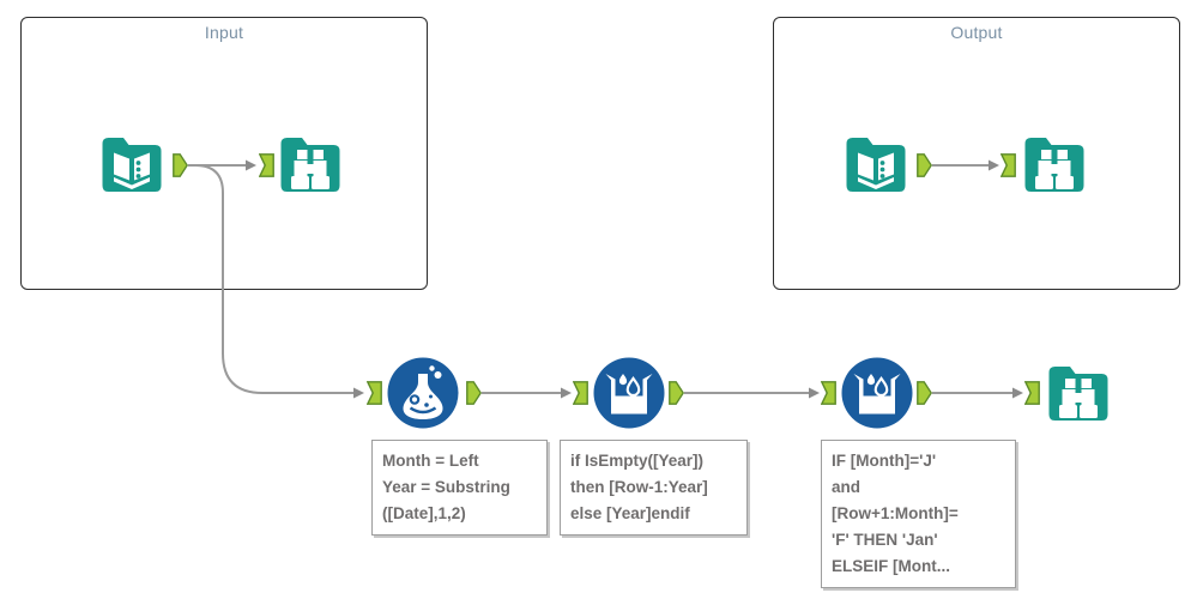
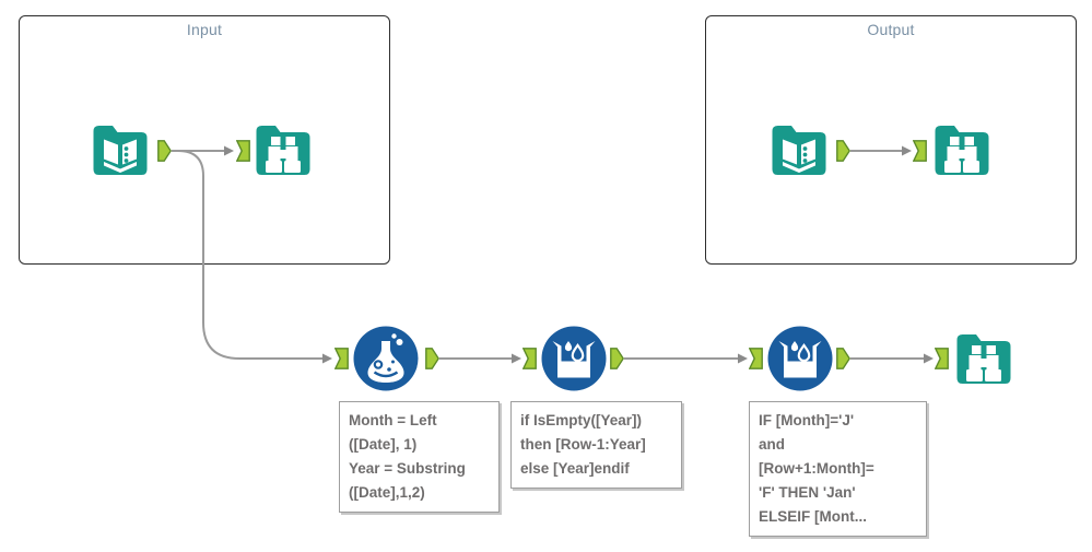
  Input
  Output
  Month = Left
+ ([Date], 1)
  Year = Substring
  ([Date],1,2)
  if IsEmpty([Year])
  then [Row-1:Year]
  else [Year]endif
  IF [Month]='J'
  and
  [Row+1:Month]=
  'F' THEN 'Jan'
  ELSEIF [Mont...
